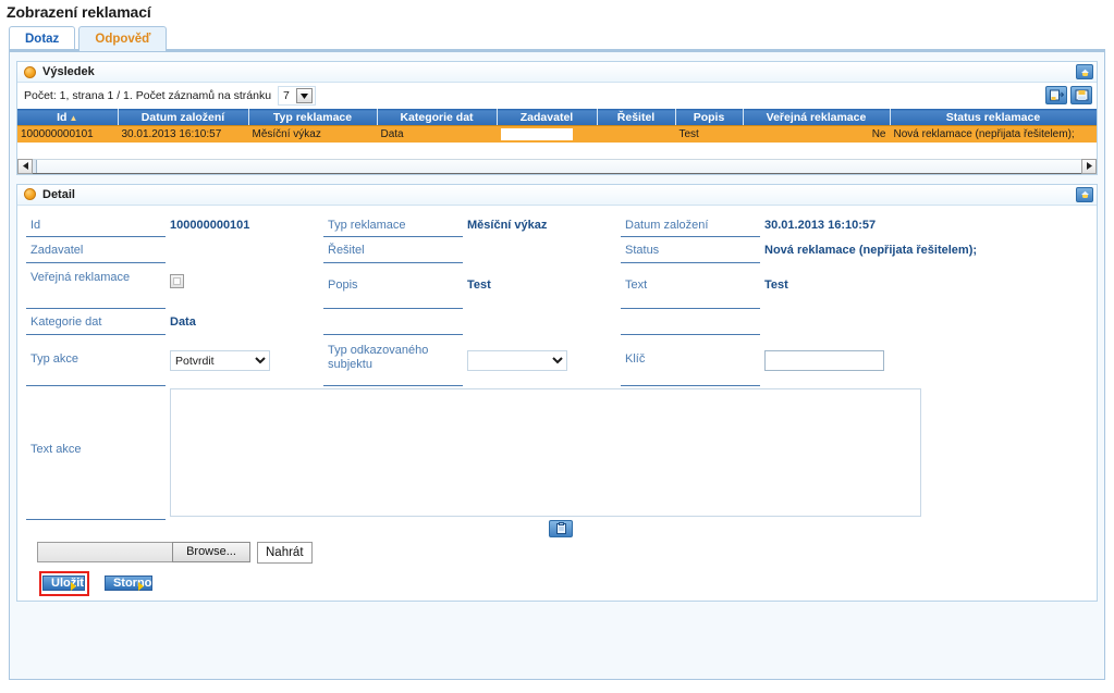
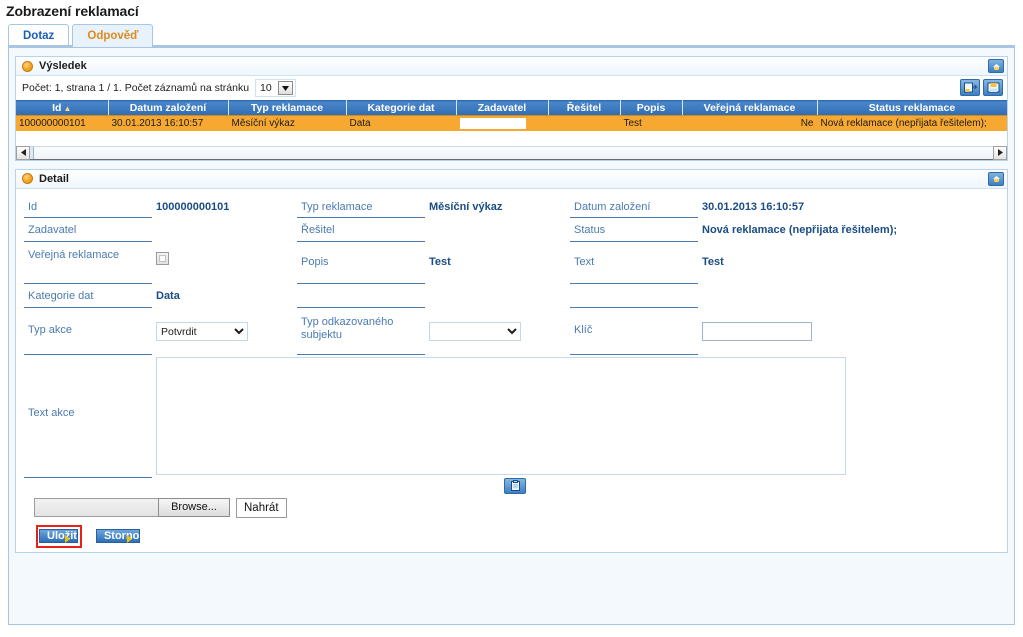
  Zobrazení reklamací
  Dotaz Odpověď
  Výsledek
  Počet: 1, strana 1 / 1. Počet záznamů na stránku
- 7
+ 10
  Id ▲	Datum založení	Typ reklamace	Kategorie dat	Zadavatel	Řešitel	Popis	Veřejná reklamace	Status reklamace
  100000000101	30.01.2013 16:10:57	Měsíční výkaz	Data			Test	Ne	Nová reklamace (nepřijata řešitelem);
  Detail
  Id
  100000000101
  Typ reklamace
  Měsíční výkaz
  Datum založení
  30.01.2013 16:10:57
  Zadavatel
  Řešitel
  Status
  Nová reklamace (nepřijata řešitelem);
  Veřejná reklamace
  Popis
  Test
  Text
  Test
  Kategorie dat
  Data
  Typ akce
  Potvrdit
  Typ odkazovaného subjektu
  Klíč
  Text akce
  Browse...
  Nahrát
  Uložit
  Storno
